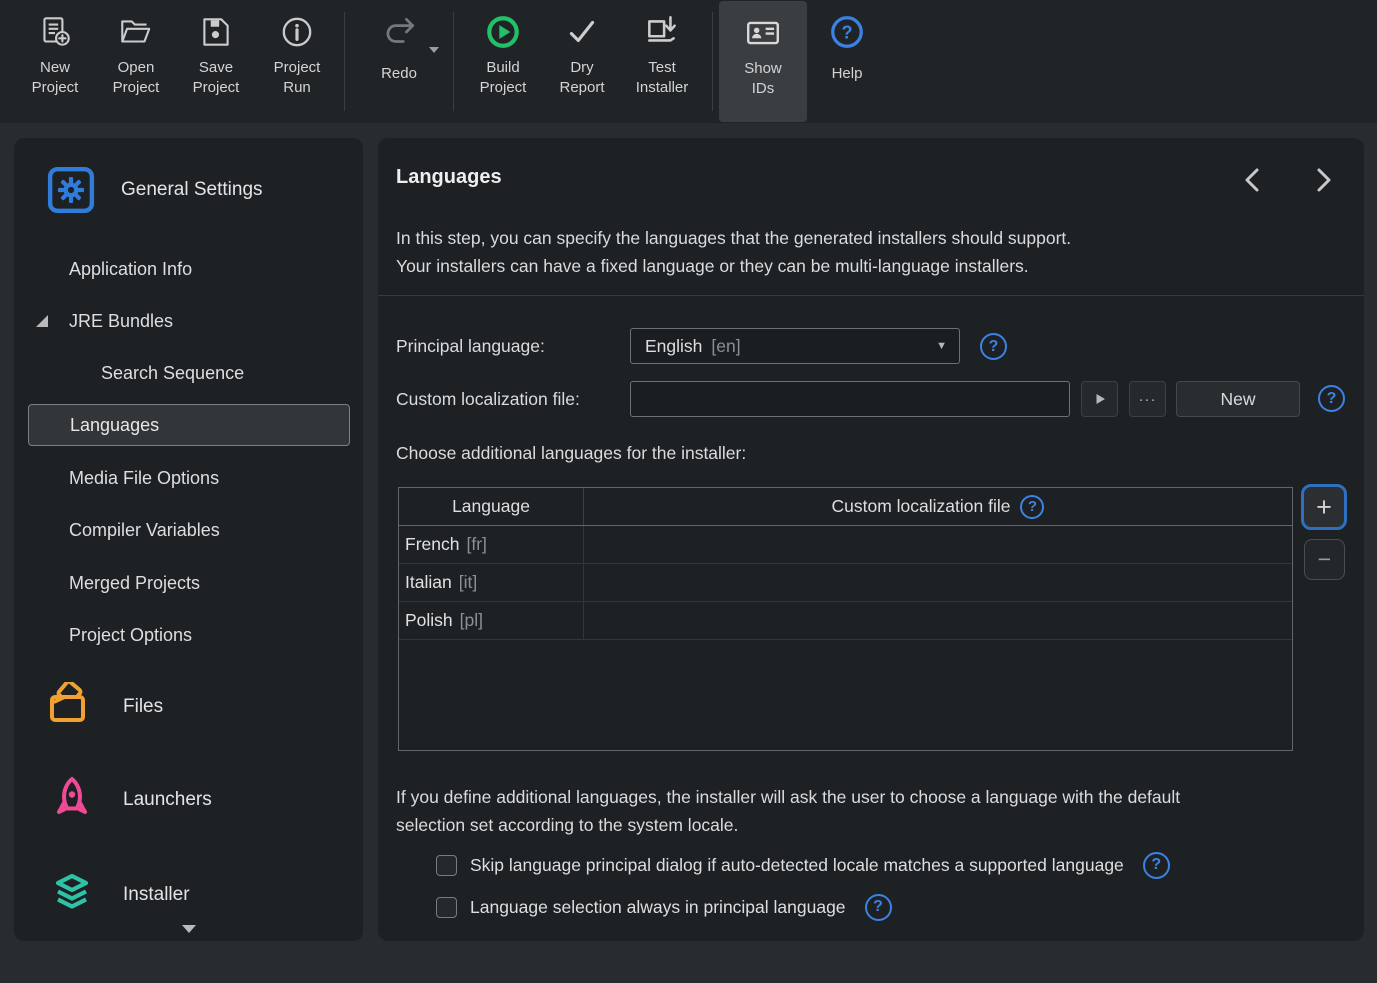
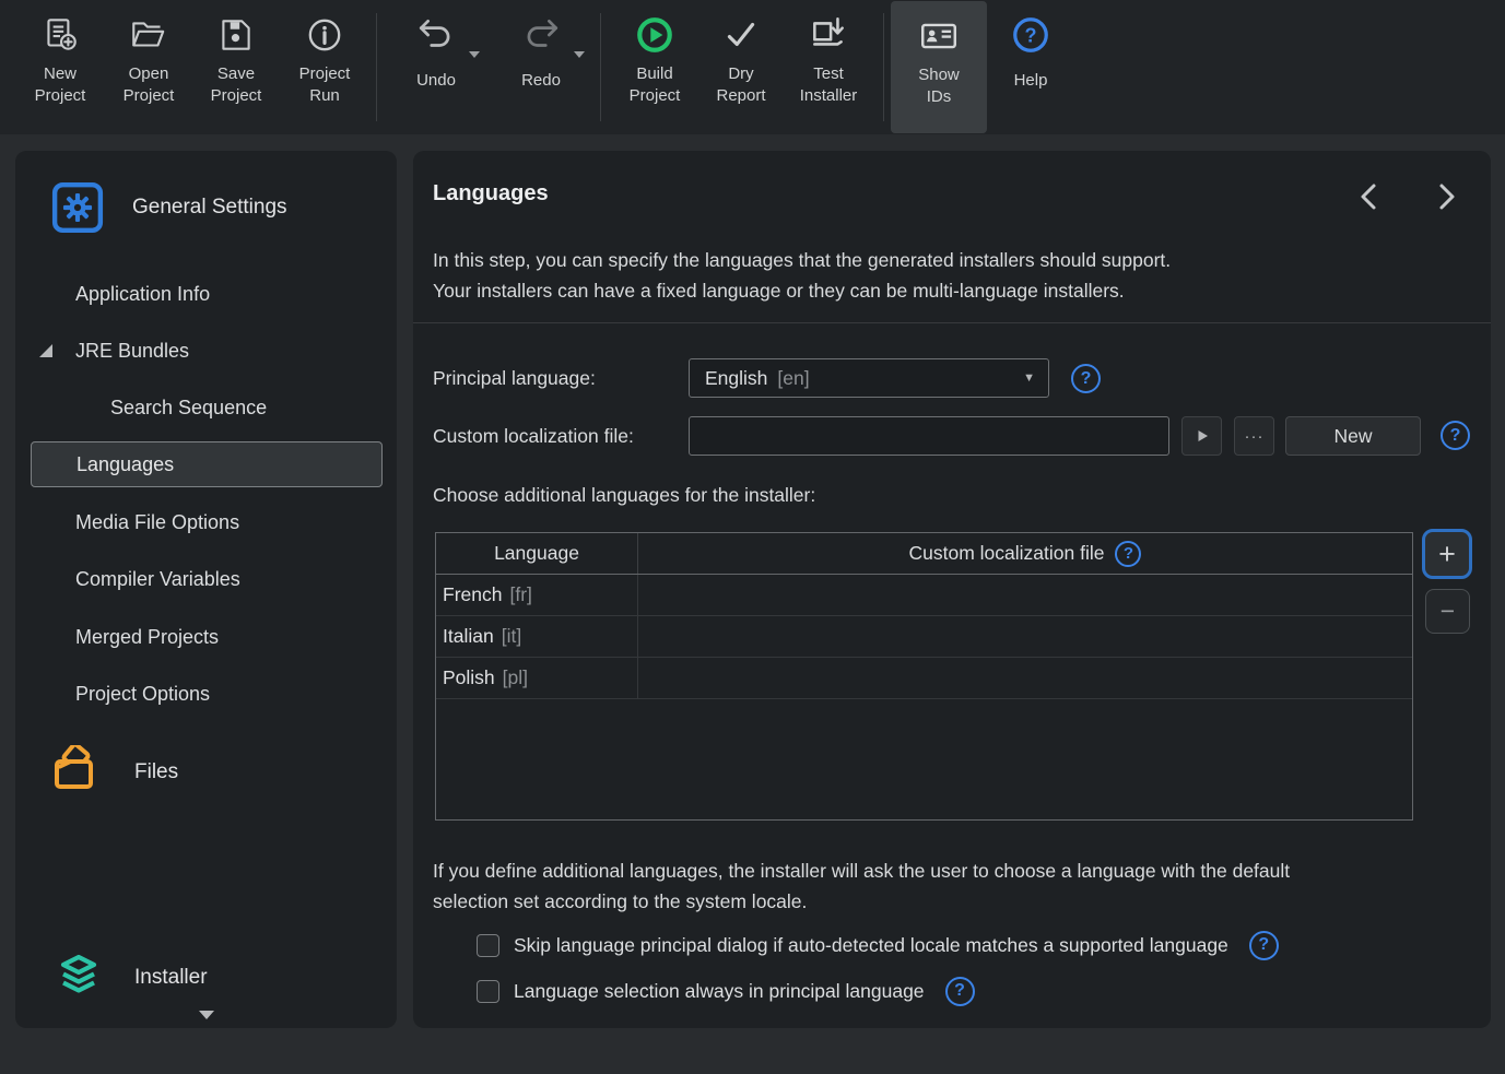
  New
  Project
  Open
  Project
  Save
  Project
  Project
  Run
+ Undo
  Redo
  Build
  Project
  Dry
  Report
  Test
  Installer
  Show
  IDs
  ?
  Help
  General Settings
  Application Info
  JRE Bundles
  Search Sequence
  Languages
  Media File Options
  Compiler Variables
  Merged Projects
  Project Options
  Files
- Launchers
  Installer
  Languages
  In this step, you can specify the languages that the generated installers should support.
  Your installers can have a fixed language or they can be multi-language installers.
  Principal language:
  English
  [en]
  ▼
  ?
  Custom localization file:
  ···
  New
  ?
  Choose additional languages for the installer:
  Language
  Custom localization file
  ?
  French
  [fr]
  Italian
  [it]
  Polish
  [pl]
  +
  −
  If you define additional languages, the installer will ask the user to choose a language with the default
  selection set according to the system locale.
  Skip language principal dialog if auto-detected locale matches a supported language
  ?
  Language selection always in principal language
  ?
